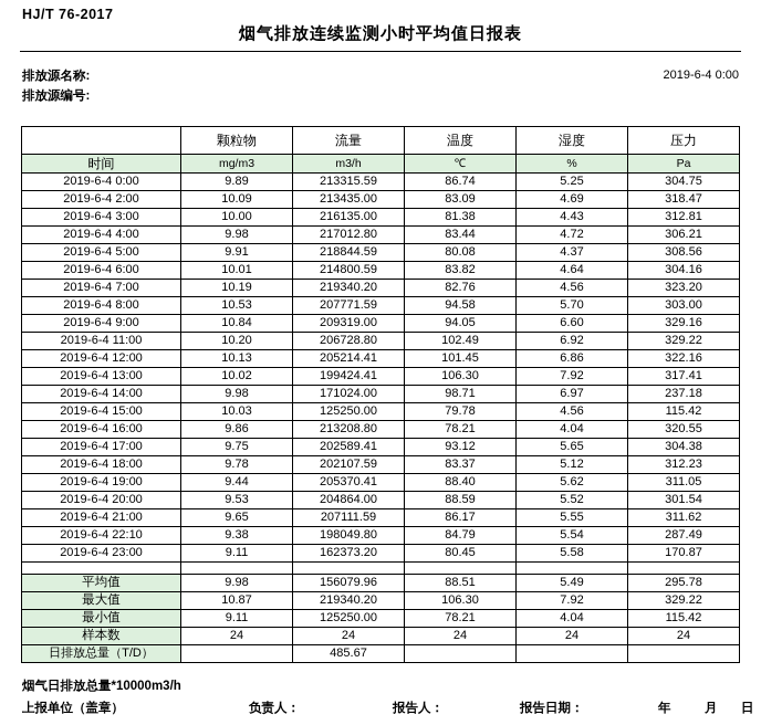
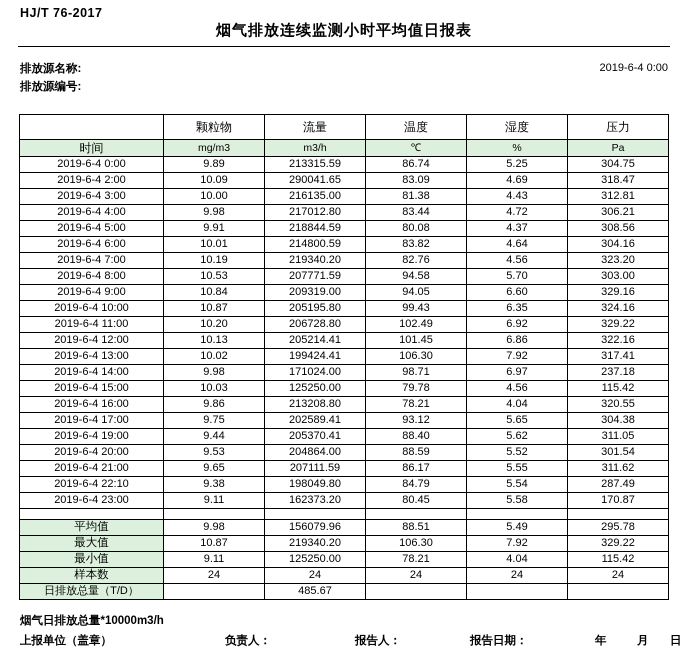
  HJ/T 76-2017
  烟气排放连续监测小时平均值日报表
  排放源名称:
  排放源编号:
  2019-6-4 0:00
  	颗粒物	流量	温度	湿度	压力
  时间	mg/m3	m3/h	℃	%	Pa
  2019-6-4 0:00	9.89	213315.59	86.74	5.25	304.75
- 2019-6-4 2:00	10.09	213435.00	83.09	4.69	318.47
+ 2019-6-4 2:00	10.09	290041.65	83.09	4.69	318.47
  2019-6-4 3:00	10.00	216135.00	81.38	4.43	312.81
  2019-6-4 4:00	9.98	217012.80	83.44	4.72	306.21
  2019-6-4 5:00	9.91	218844.59	80.08	4.37	308.56
  2019-6-4 6:00	10.01	214800.59	83.82	4.64	304.16
  2019-6-4 7:00	10.19	219340.20	82.76	4.56	323.20
  2019-6-4 8:00	10.53	207771.59	94.58	5.70	303.00
  2019-6-4 9:00	10.84	209319.00	94.05	6.60	329.16
+ 2019-6-4 10:00	10.87	205195.80	99.43	6.35	324.16
  2019-6-4 11:00	10.20	206728.80	102.49	6.92	329.22
  2019-6-4 12:00	10.13	205214.41	101.45	6.86	322.16
  2019-6-4 13:00	10.02	199424.41	106.30	7.92	317.41
  2019-6-4 14:00	9.98	171024.00	98.71	6.97	237.18
  2019-6-4 15:00	10.03	125250.00	79.78	4.56	115.42
  2019-6-4 16:00	9.86	213208.80	78.21	4.04	320.55
  2019-6-4 17:00	9.75	202589.41	93.12	5.65	304.38
- 2019-6-4 18:00	9.78	202107.59	83.37	5.12	312.23
  2019-6-4 19:00	9.44	205370.41	88.40	5.62	311.05
  2019-6-4 20:00	9.53	204864.00	88.59	5.52	301.54
  2019-6-4 21:00	9.65	207111.59	86.17	5.55	311.62
  2019-6-4 22:10	9.38	198049.80	84.79	5.54	287.49
  2019-6-4 23:00	9.11	162373.20	80.45	5.58	170.87
  平均值	9.98	156079.96	88.51	5.49	295.78
  最大值	10.87	219340.20	106.30	7.92	329.22
  最小值	9.11	125250.00	78.21	4.04	115.42
  样本数	24	24	24	24	24
  日排放总量（T/D）		485.67
  烟气日排放总量*10000m3/h
  上报单位（盖章）
  负责人：
  报告人：
  报告日期：
  年
  月
  日
